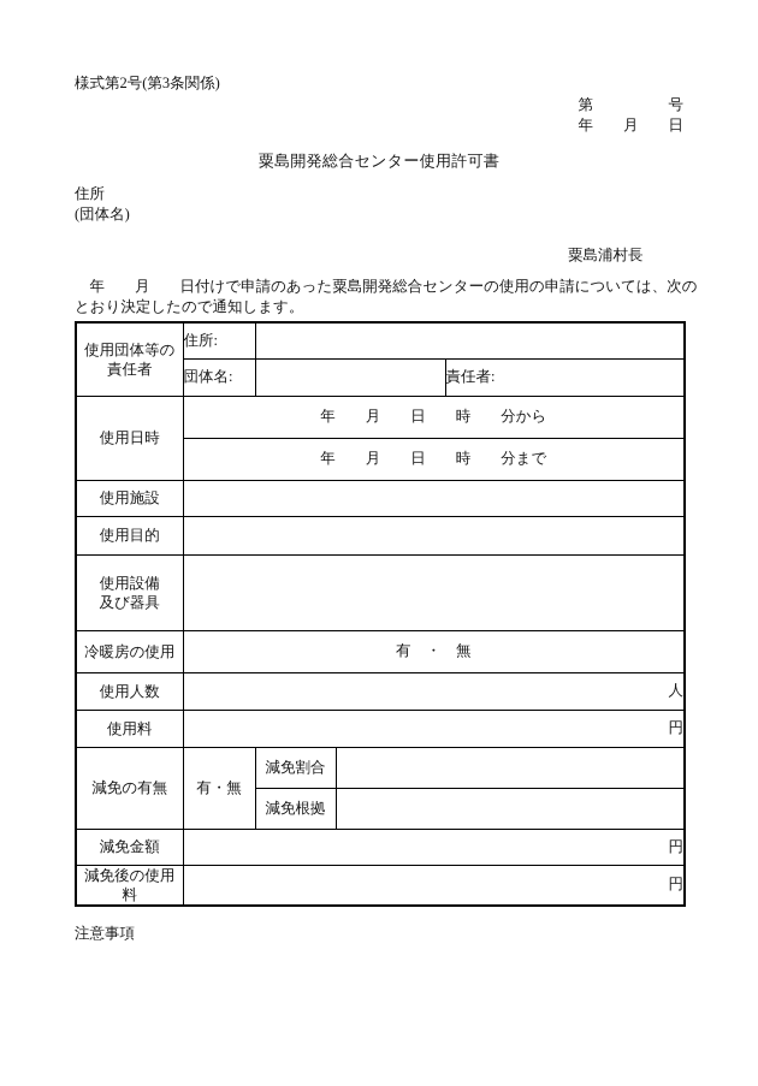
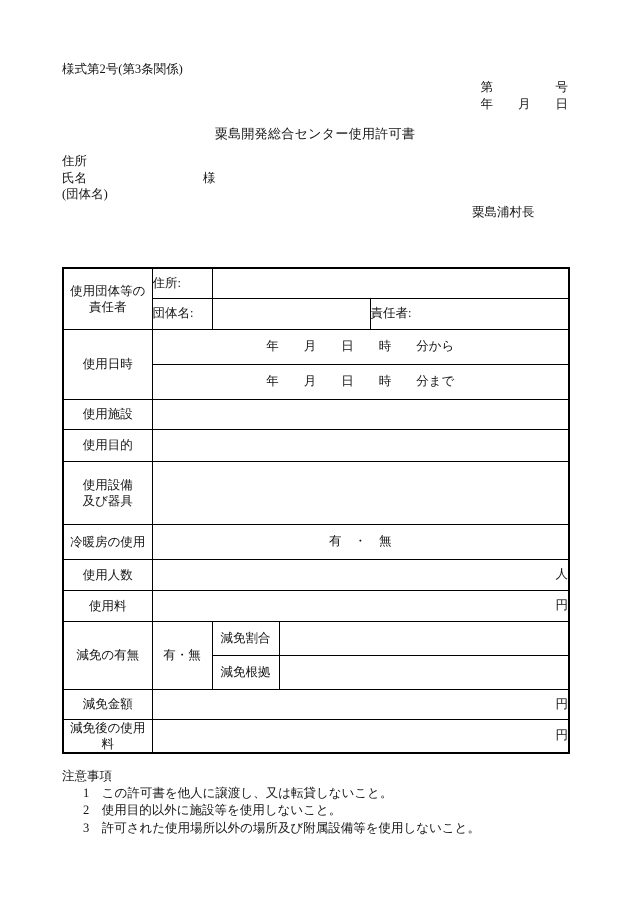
  様式第2号(第3条関係)
  第 号
  年 月 日
  粟島開発総合センター使用許可書
  住所
+ 氏名 様
  (団体名)
  粟島浦村長
- 年 月 日付けで申請のあった粟島開発総合センターの使用の申請については、次の
- とおり決定したので通知します。
  使用団体等の 責任者	住所:
  団体名:		責任者:
  使用日時	年 月 日 時 分から
  年 月 日 時 分まで
  使用施設
  使用目的
  使用設備 及び器具
  冷暖房の使用	有 ・ 無
  使用人数	人
  使用料	円
  減免の有無	有・無	減免割合
  減免根拠
  減免金額	円
  減免後の使用 料	円
  注意事項
+ 1 この許可書を他人に譲渡し、又は転貸しないこと。
+ 2 使用目的以外に施設等を使用しないこと。
+ 3 許可された使用場所以外の場所及び附属設備等を使用しないこと。
